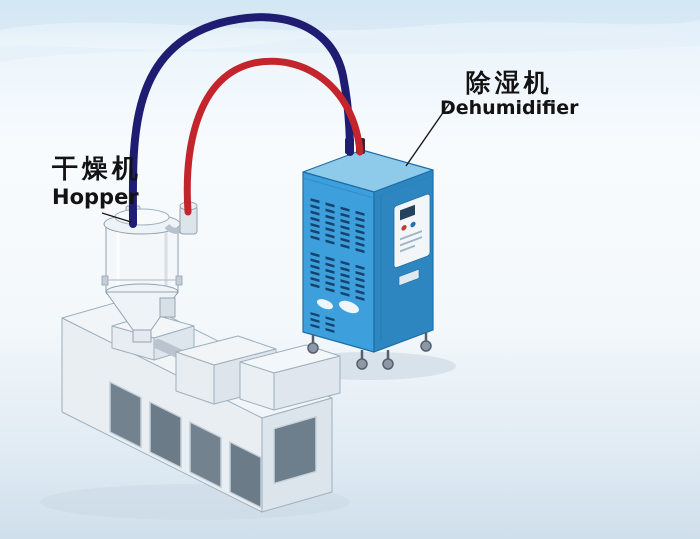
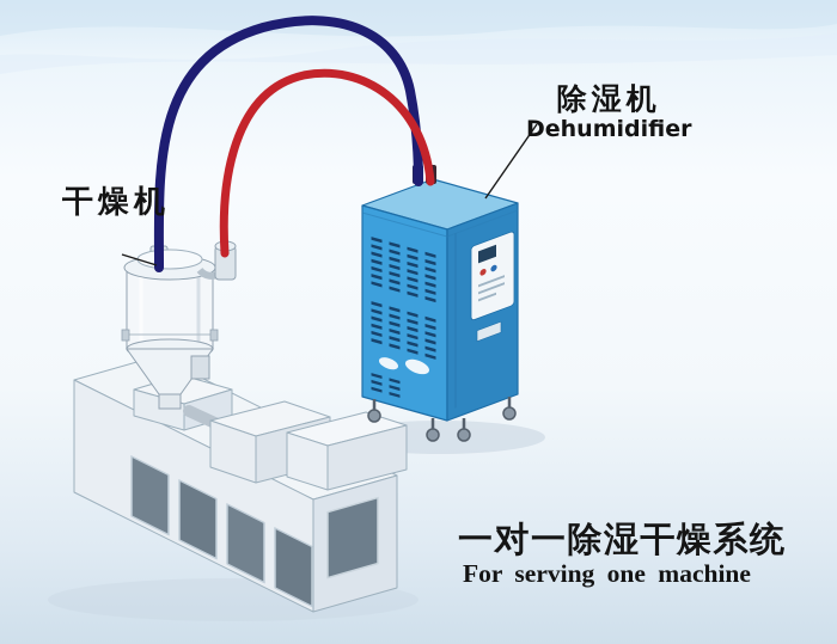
  干燥机
- Hopper
  除湿机
  Dehumidifier
+ 一对一除湿干燥系统
+ For serving one machine
